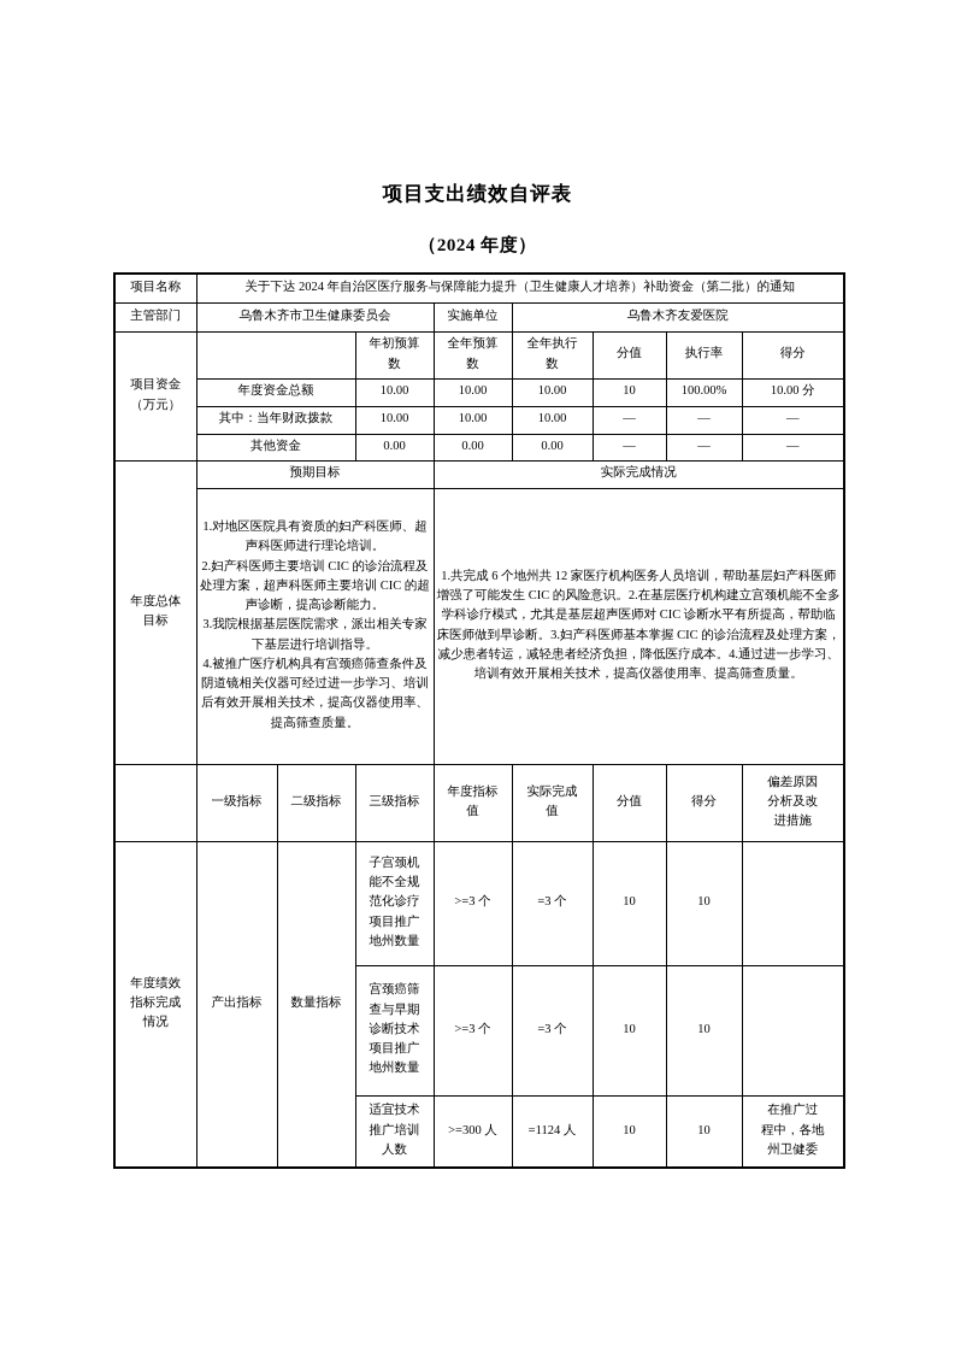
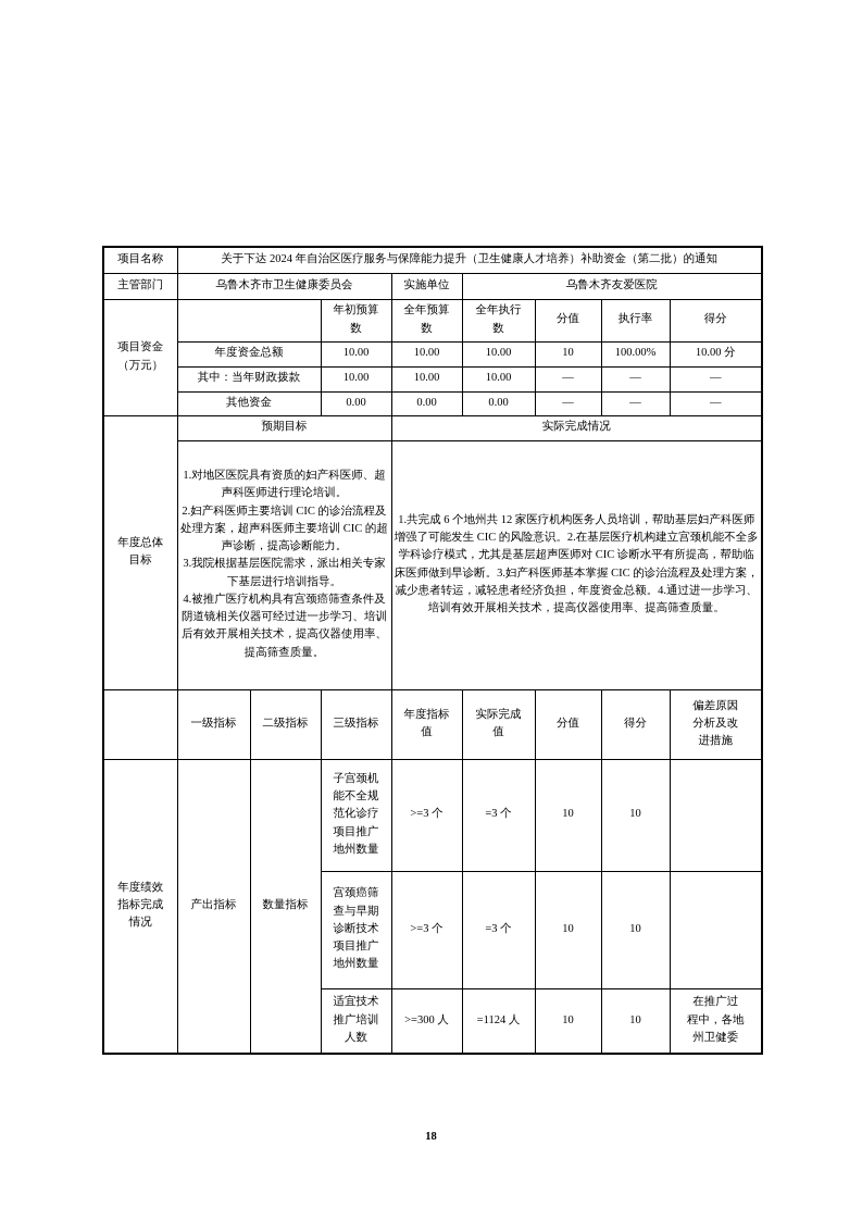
- 项目支出绩效自评表
- （2024 年度）
  项目名称	关于下达 2024 年自治区医疗服务与保障能力提升（卫生健康人才培养）补助资金（第二批）的通知
  主管部门	乌鲁木齐市卫生健康委员会	实施单位	乌鲁木齐友爱医院
  项目资金 （万元）		年初预算 数	全年预算 数	全年执行 数	分值	执行率	得分
  年度资金总额	10.00	10.00	10.00	10	100.00%	10.00 分
  其中：当年财政拨款	10.00	10.00	10.00	—	—	—
  其他资金	0.00	0.00	0.00	—	—	—
  年度总体 目标	预期目标	实际完成情况
- 1.对地区医院具有资质的妇产科医师、超声科医师进行理论培训。 2.妇产科医师主要培训 CIC 的诊治流程及处理方案，超声科医师主要培训 CIC 的超声诊断，提高诊断能力。 3.我院根据基层医院需求，派出相关专家下基层进行培训指导。 4.被推广医疗机构具有宫颈癌筛查条件及阴道镜相关仪器可经过进一步学习、培训后有效开展相关技术，提高仪器使用率、提高筛查质量。	1.共完成 6 个地州共 12 家医疗机构医务人员培训，帮助基层妇产科医师增强了可能发生 CIC 的风险意识。2.在基层医疗机构建立宫颈机能不全多学科诊疗模式，尤其是基层超声医师对 CIC 诊断水平有所提高，帮助临床医师做到早诊断。3.妇产科医师基本掌握 CIC 的诊治流程及处理方案，减少患者转运，减轻患者经济负担，降低医疗成本。4.通过进一步学习、培训有效开展相关技术，提高仪器使用率、提高筛查质量。
+ 1.对地区医院具有资质的妇产科医师、超声科医师进行理论培训。 2.妇产科医师主要培训 CIC 的诊治流程及处理方案，超声科医师主要培训 CIC 的超声诊断，提高诊断能力。 3.我院根据基层医院需求，派出相关专家下基层进行培训指导。 4.被推广医疗机构具有宫颈癌筛查条件及阴道镜相关仪器可经过进一步学习、培训后有效开展相关技术，提高仪器使用率、提高筛查质量。	1.共完成 6 个地州共 12 家医疗机构医务人员培训，帮助基层妇产科医师增强了可能发生 CIC 的风险意识。2.在基层医疗机构建立宫颈机能不全多学科诊疗模式，尤其是基层超声医师对 CIC 诊断水平有所提高，帮助临床医师做到早诊断。3.妇产科医师基本掌握 CIC 的诊治流程及处理方案，减少患者转运，减轻患者经济负担，年度资金总额。4.通过进一步学习、培训有效开展相关技术，提高仪器使用率、提高筛查质量。
  	一级指标	二级指标	三级指标	年度指标 值	实际完成 值	分值	得分	偏差原因 分析及改 进措施
  年度绩效 指标完成 情况	产出指标	数量指标	子宫颈机 能不全规 范化诊疗 项目推广 地州数量	>=3 个	=3 个	10	10
  宫颈癌筛 查与早期 诊断技术 项目推广 地州数量	>=3 个	=3 个	10	10
  适宜技术 推广培训 人数	>=300 人	=1124 人	10	10	在推广过 程中，各地 州卫健委
+ 18
